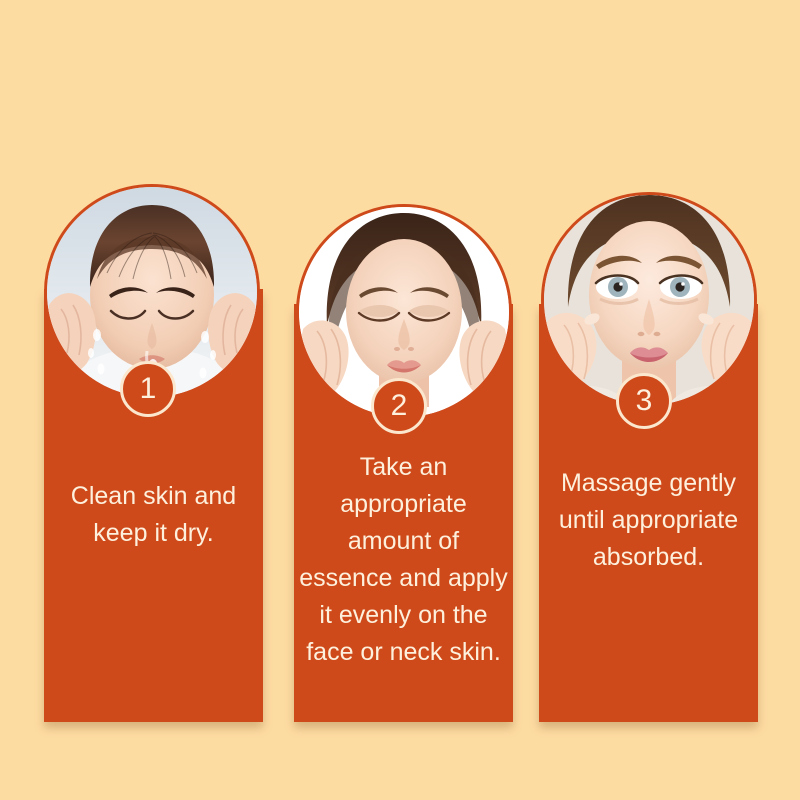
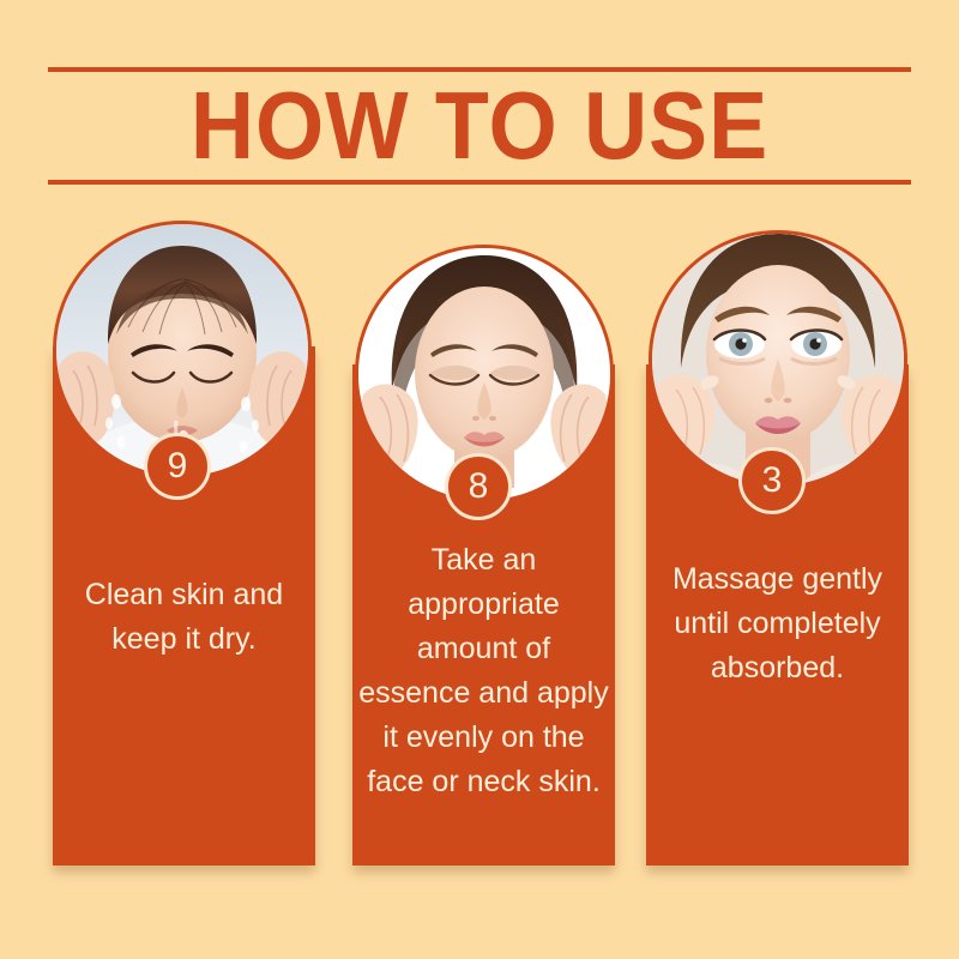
+ HOW TO USE
- 1
+ 9
  Clean skin and keep it dry.
- 2
+ 8
  Take an appropriate amount of essence and apply it evenly on the face or neck skin.
  3
- Massage gently until appropriate absorbed.
+ Massage gently until completely absorbed.
